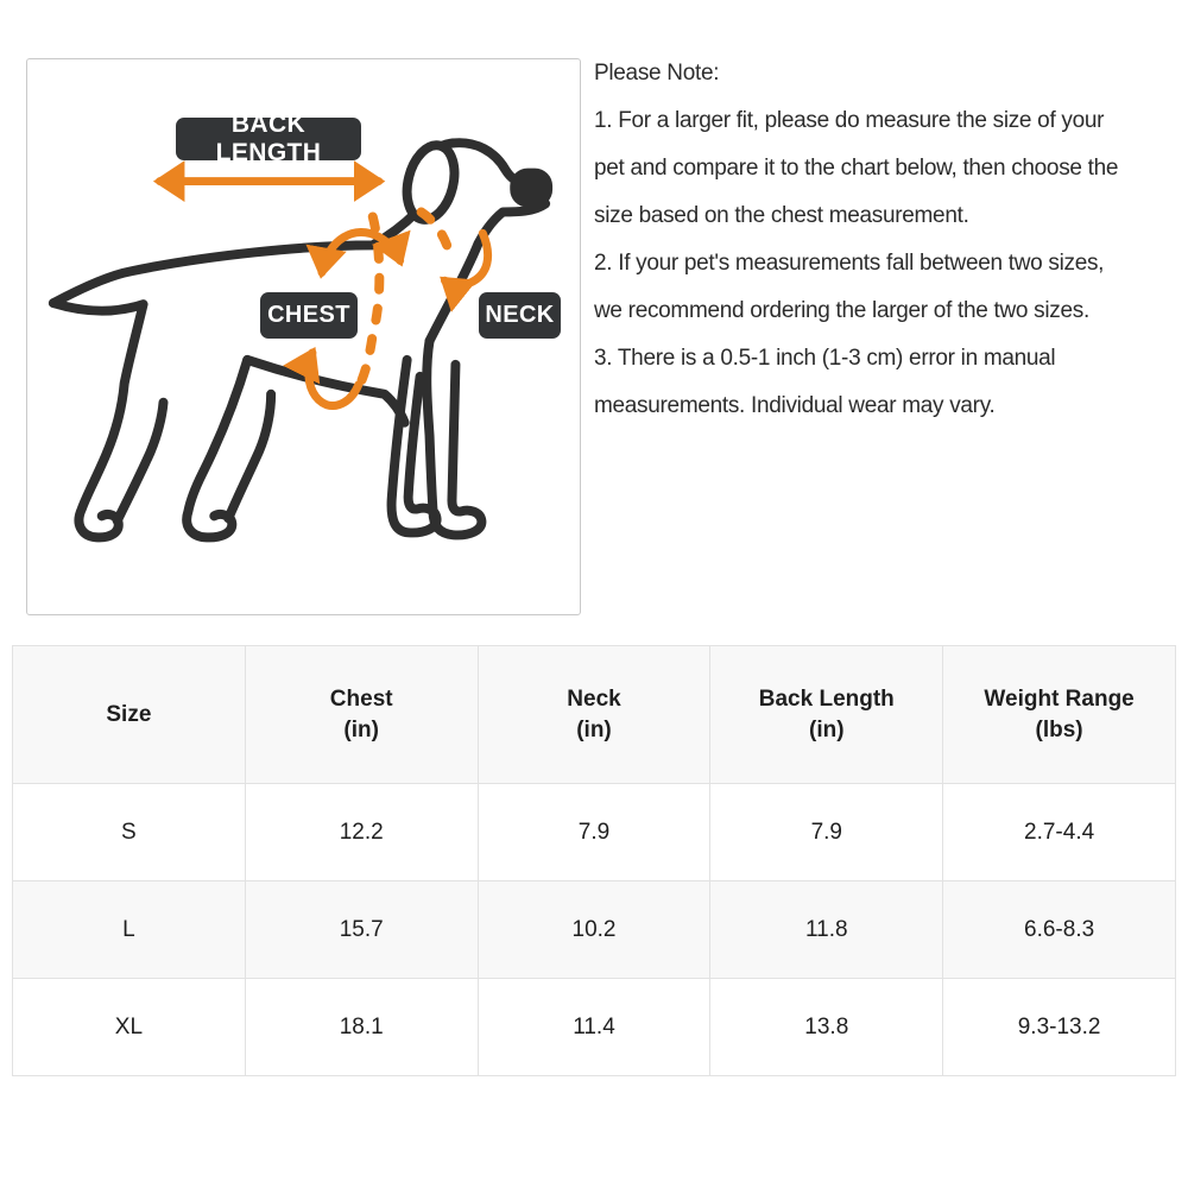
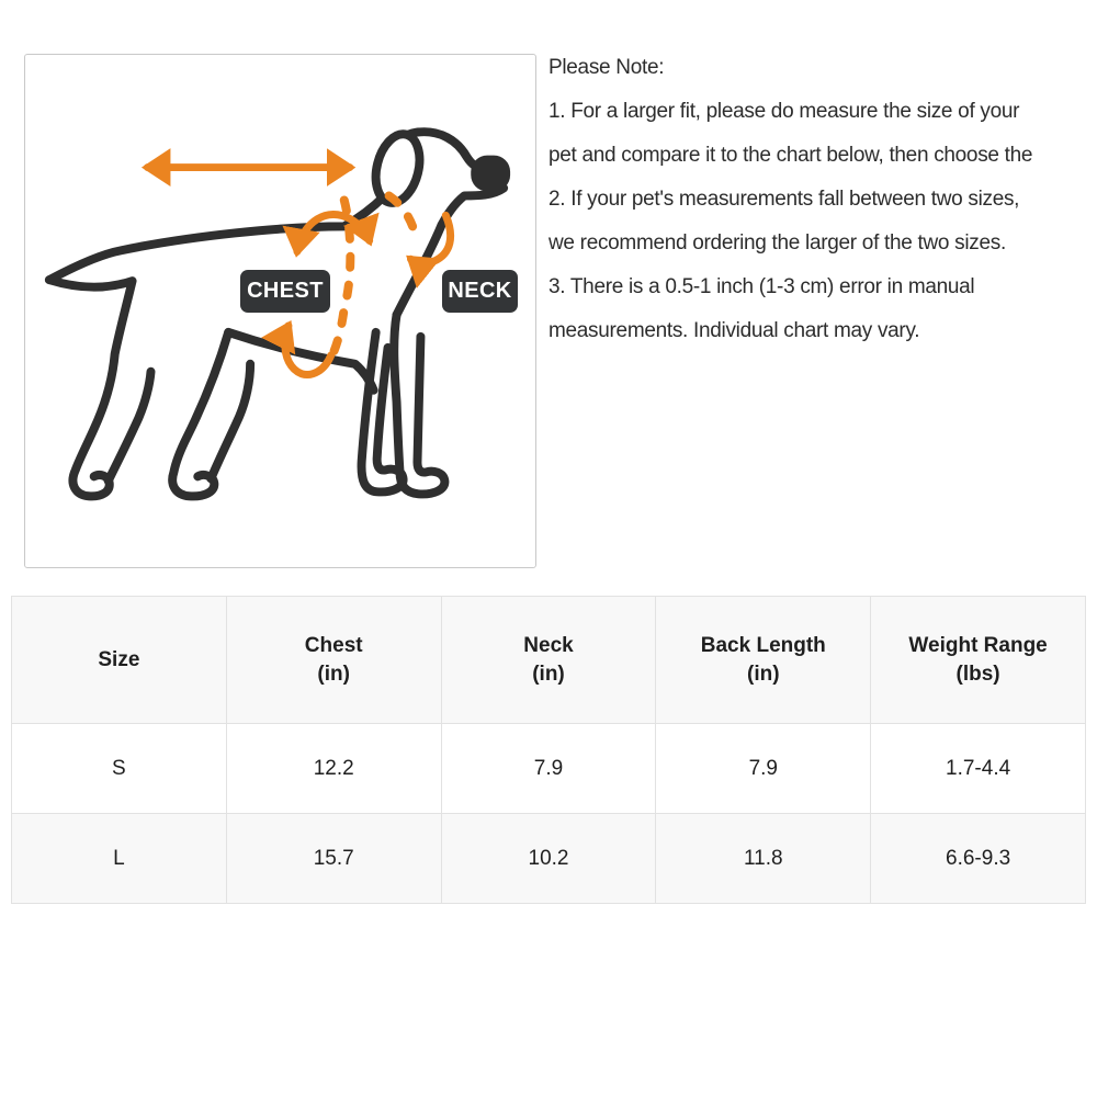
- BACK LENGTH
  CHEST
  NECK
  Please Note:
  1. For a larger fit, please do measure the size of your
  pet and compare it to the chart below, then choose the
- size based on the chest measurement.
  2. If your pet's measurements fall between two sizes,
  we recommend ordering the larger of the two sizes.
  3. There is a 0.5-1 inch (1-3 cm) error in manual
- measurements. Individual wear may vary.
+ measurements. Individual chart may vary.
  Size	Chest(in)	Neck(in)	Back Length(in)	Weight Range(lbs)
- S	12.2	7.9	7.9	2.7-4.4
+ S	12.2	7.9	7.9	1.7-4.4
- L	15.7	10.2	11.8	6.6-8.3
+ L	15.7	10.2	11.8	6.6-9.3
- XL	18.1	11.4	13.8	9.3-13.2
